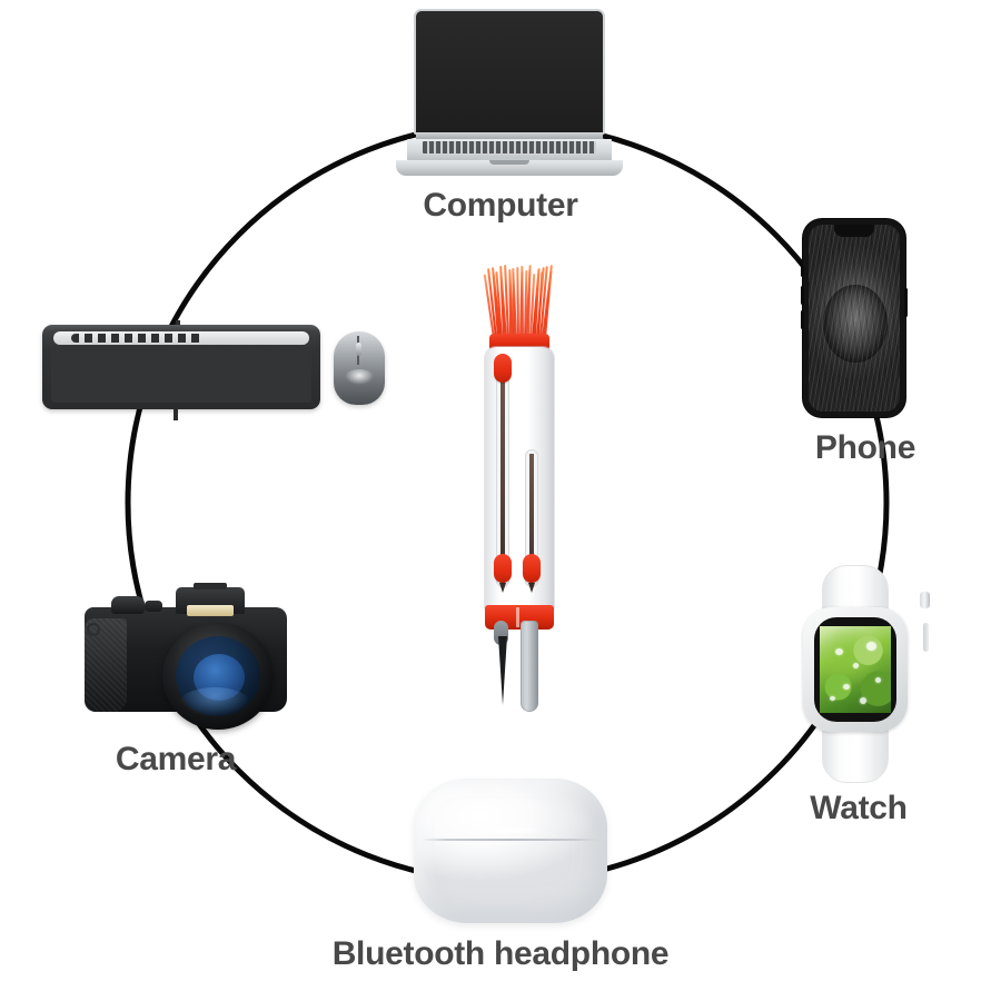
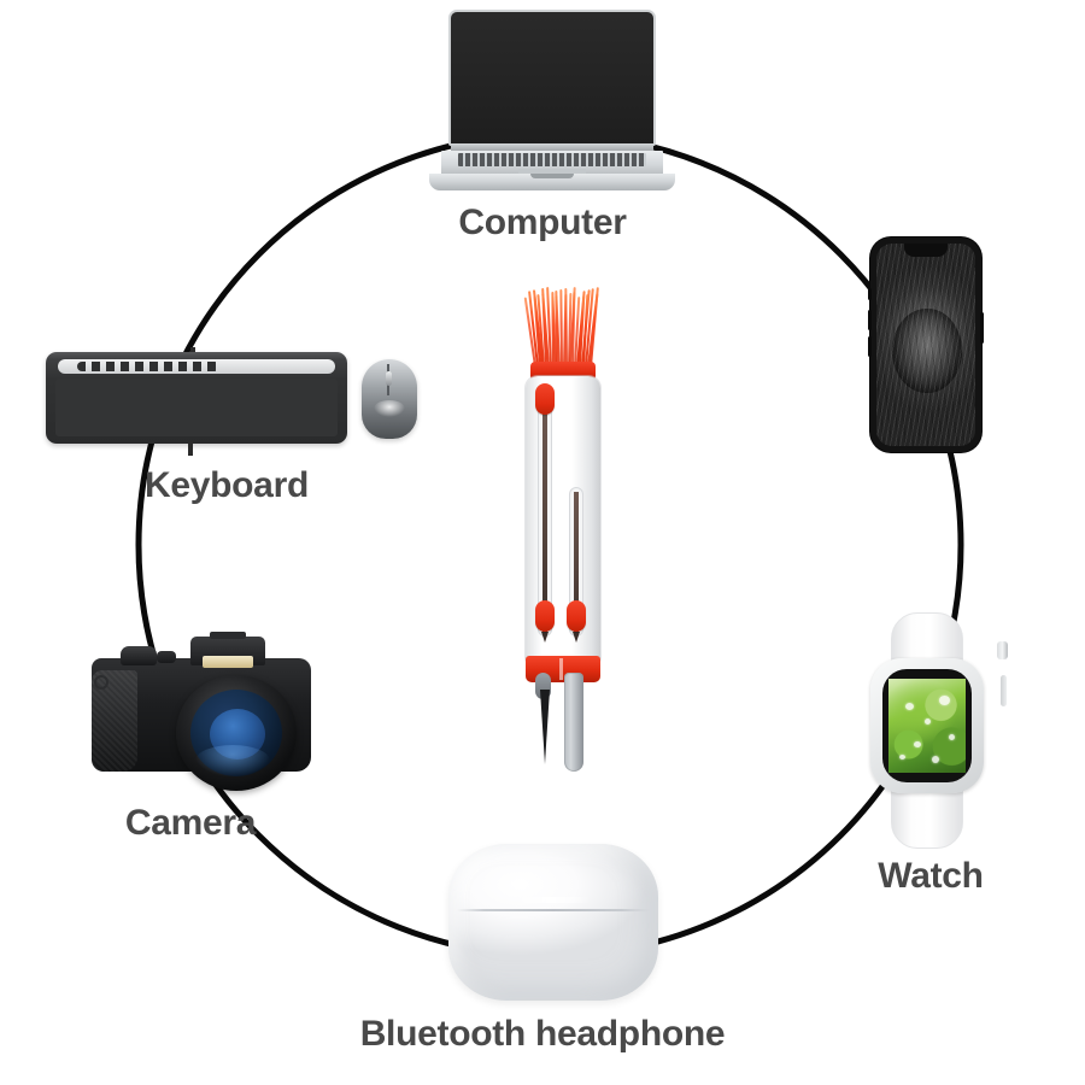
  Computer
- Phone
  Watch
  Bluetooth headphone
  Camera
+ Keyboard
